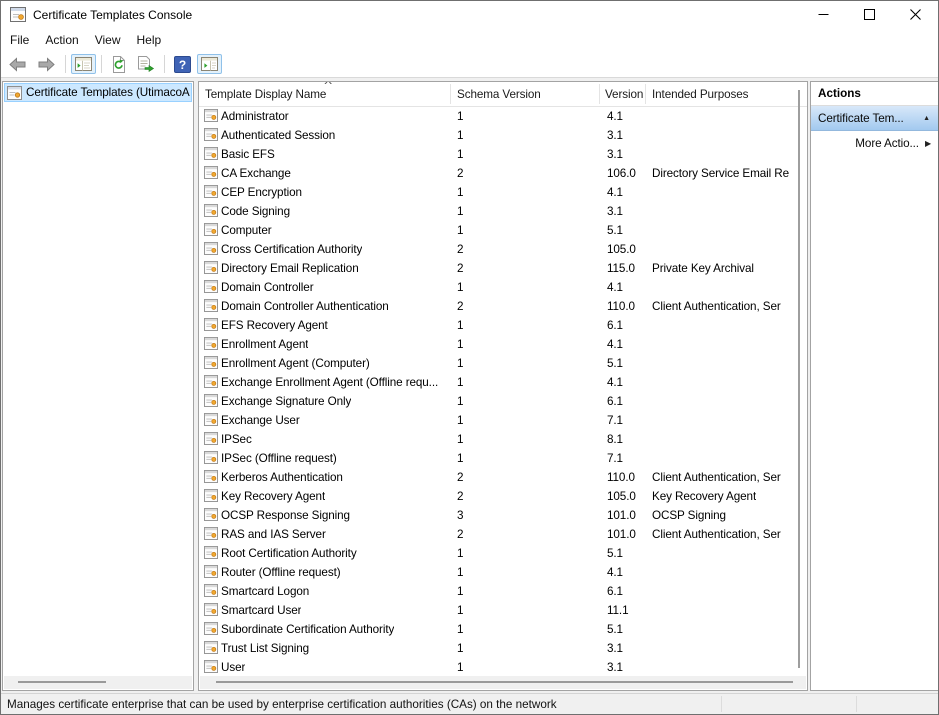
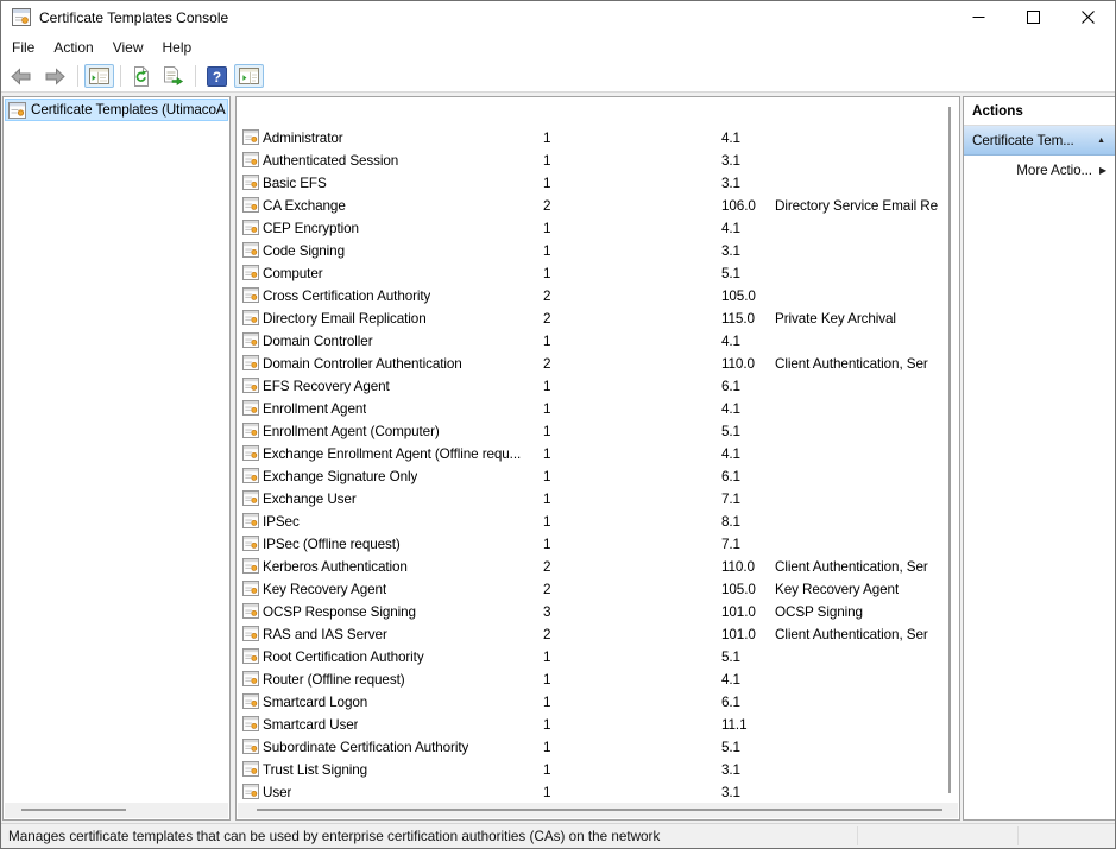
  Certificate Templates Console
  File
  Action
  View
  Help
  ?
  Certificate Templates (UtimacoA
- ^
- Template Display Name
- Schema Version
- Version
- Intended Purposes
  Administrator
  1
  4.1
  Authenticated Session
  1
  3.1
  Basic EFS
  1
  3.1
  CA Exchange
  2
  106.0
  Directory Service Email Re
  CEP Encryption
  1
  4.1
  Code Signing
  1
  3.1
  Computer
  1
  5.1
  Cross Certification Authority
  2
  105.0
  Directory Email Replication
  2
  115.0
  Private Key Archival
  Domain Controller
  1
  4.1
  Domain Controller Authentication
  2
  110.0
  Client Authentication, Ser
  EFS Recovery Agent
  1
  6.1
  Enrollment Agent
  1
  4.1
  Enrollment Agent (Computer)
  1
  5.1
  Exchange Enrollment Agent (Offline requ...
  1
  4.1
  Exchange Signature Only
  1
  6.1
  Exchange User
  1
  7.1
  IPSec
  1
  8.1
  IPSec (Offline request)
  1
  7.1
  Kerberos Authentication
  2
  110.0
  Client Authentication, Ser
  Key Recovery Agent
  2
  105.0
  Key Recovery Agent
  OCSP Response Signing
  3
  101.0
  OCSP Signing
  RAS and IAS Server
  2
  101.0
  Client Authentication, Ser
  Root Certification Authority
  1
  5.1
  Router (Offline request)
  1
  4.1
  Smartcard Logon
  1
  6.1
  Smartcard User
  1
  11.1
  Subordinate Certification Authority
  1
  5.1
  Trust List Signing
  1
  3.1
  User
  1
  3.1
  Actions
  Certificate Tem...
  More Actio...
  ▶
- Manages certificate enterprise that can be used by enterprise certification authorities (CAs) on the network
+ Manages certificate templates that can be used by enterprise certification authorities (CAs) on the network
